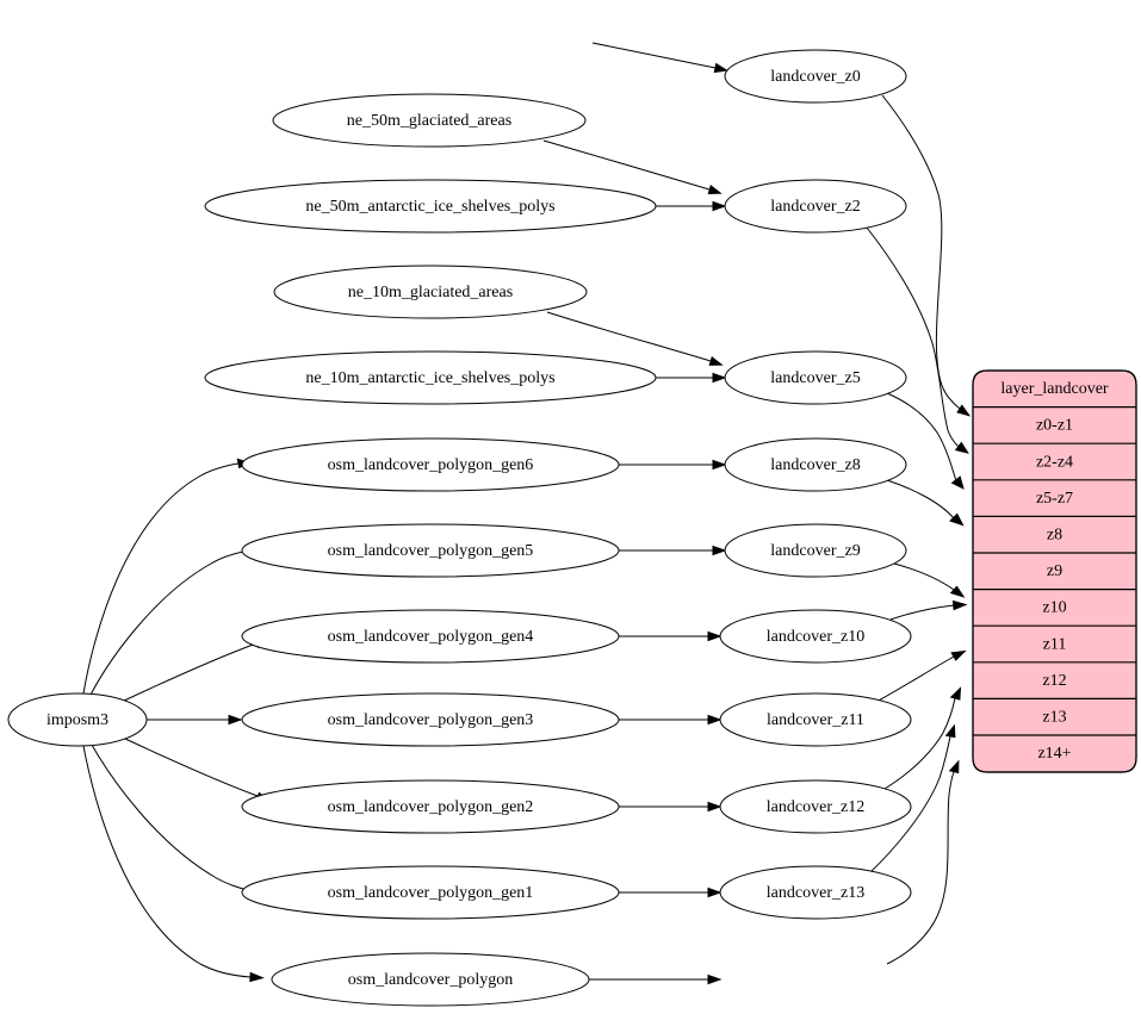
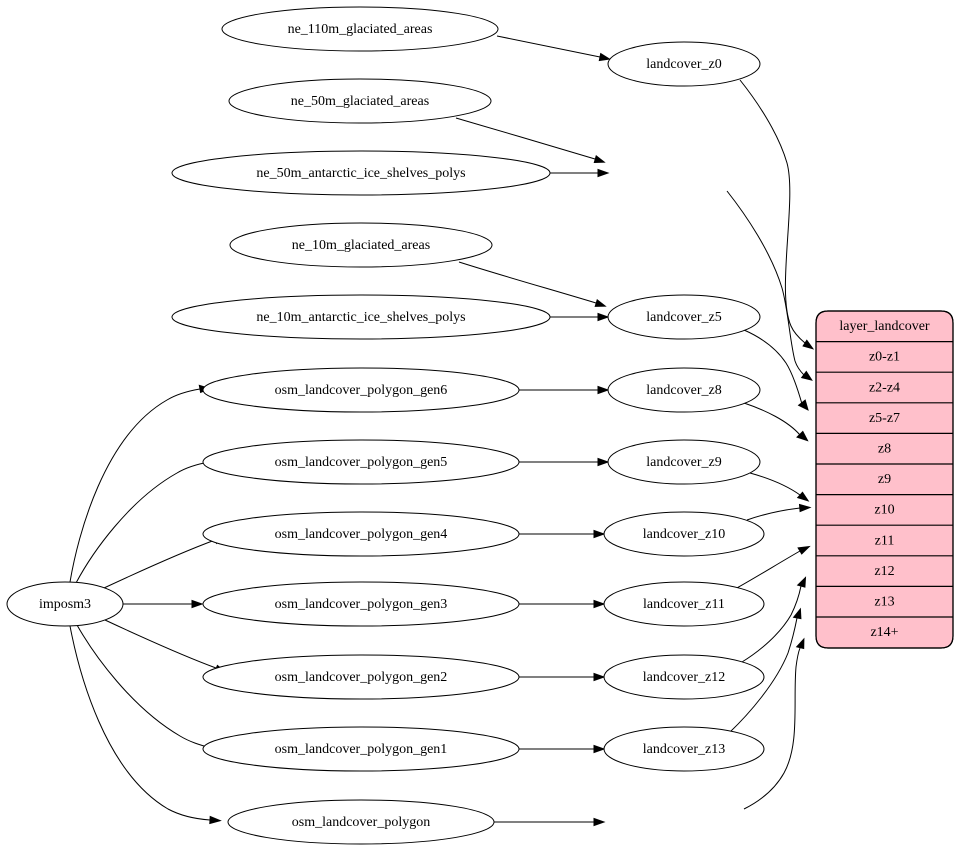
  imposm3
+ ne_110m_glaciated_areas
  ne_50m_glaciated_areas
  ne_50m_antarctic_ice_shelves_polys
  ne_10m_glaciated_areas
  ne_10m_antarctic_ice_shelves_polys
  osm_landcover_polygon_gen6
  osm_landcover_polygon_gen5
  osm_landcover_polygon_gen4
  osm_landcover_polygon_gen3
  osm_landcover_polygon_gen2
  osm_landcover_polygon_gen1
  osm_landcover_polygon
  landcover_z0
- landcover_z2
  landcover_z5
  landcover_z8
  landcover_z9
  landcover_z10
  landcover_z11
  landcover_z12
  landcover_z13
  layer_landcover
  z0-z1
  z2-z4
  z5-z7
  z8
  z9
  z10
  z11
  z12
  z13
  z14+
